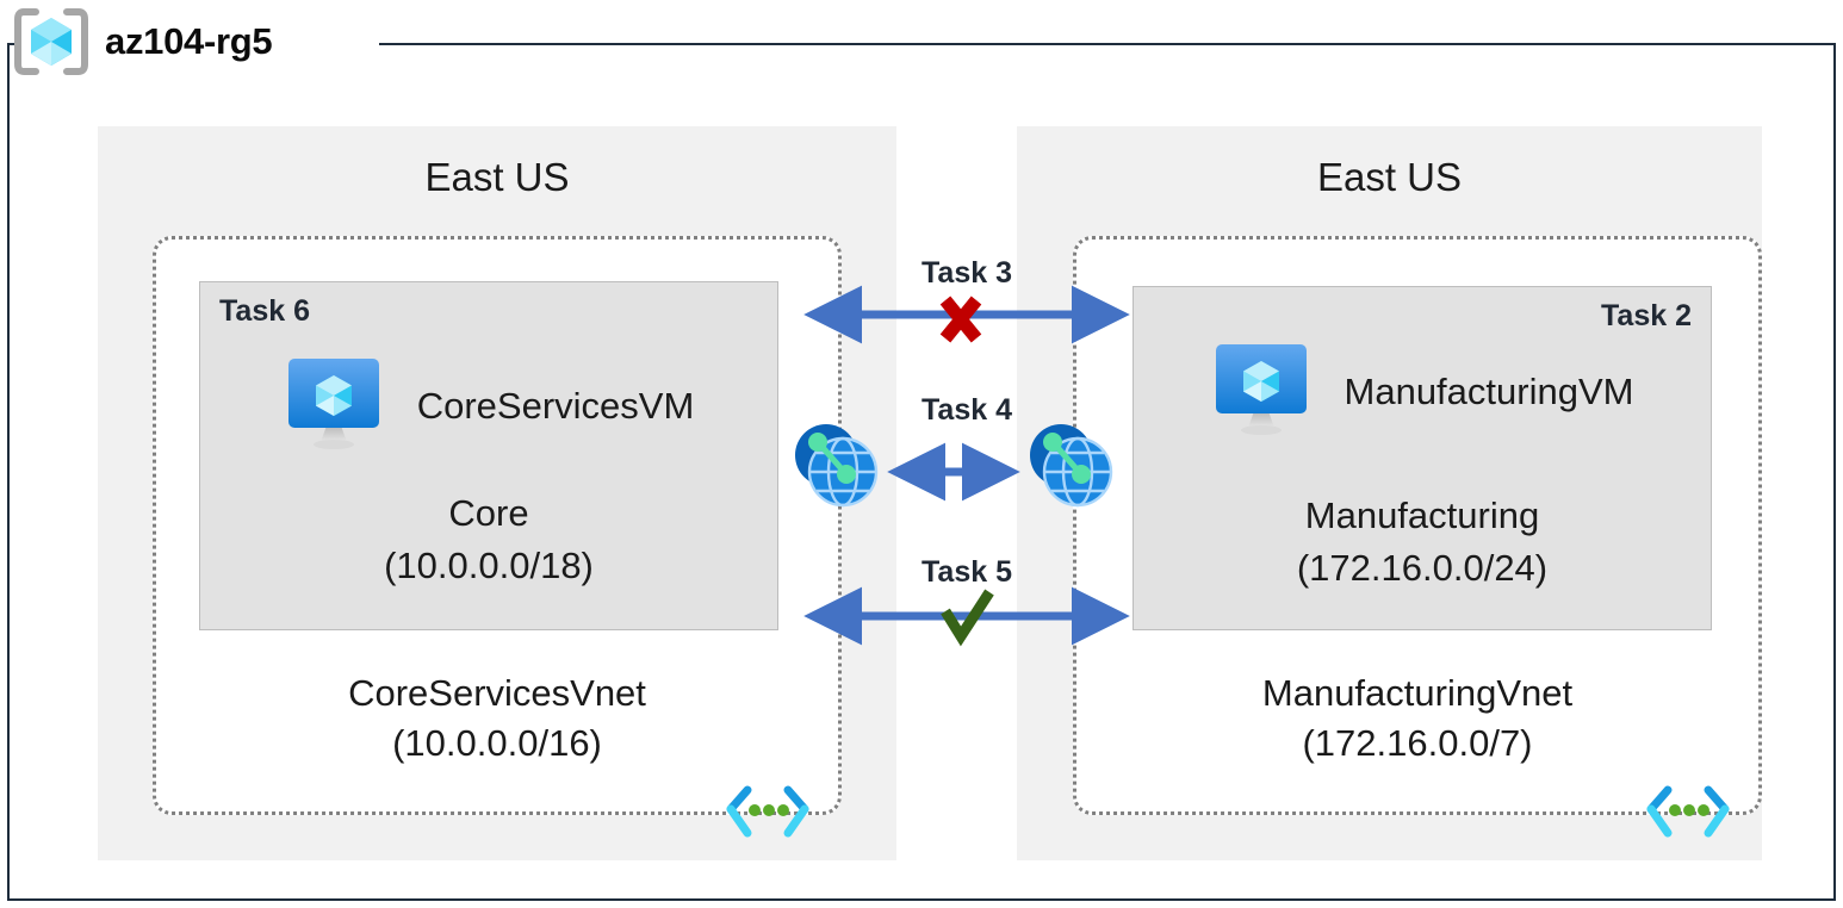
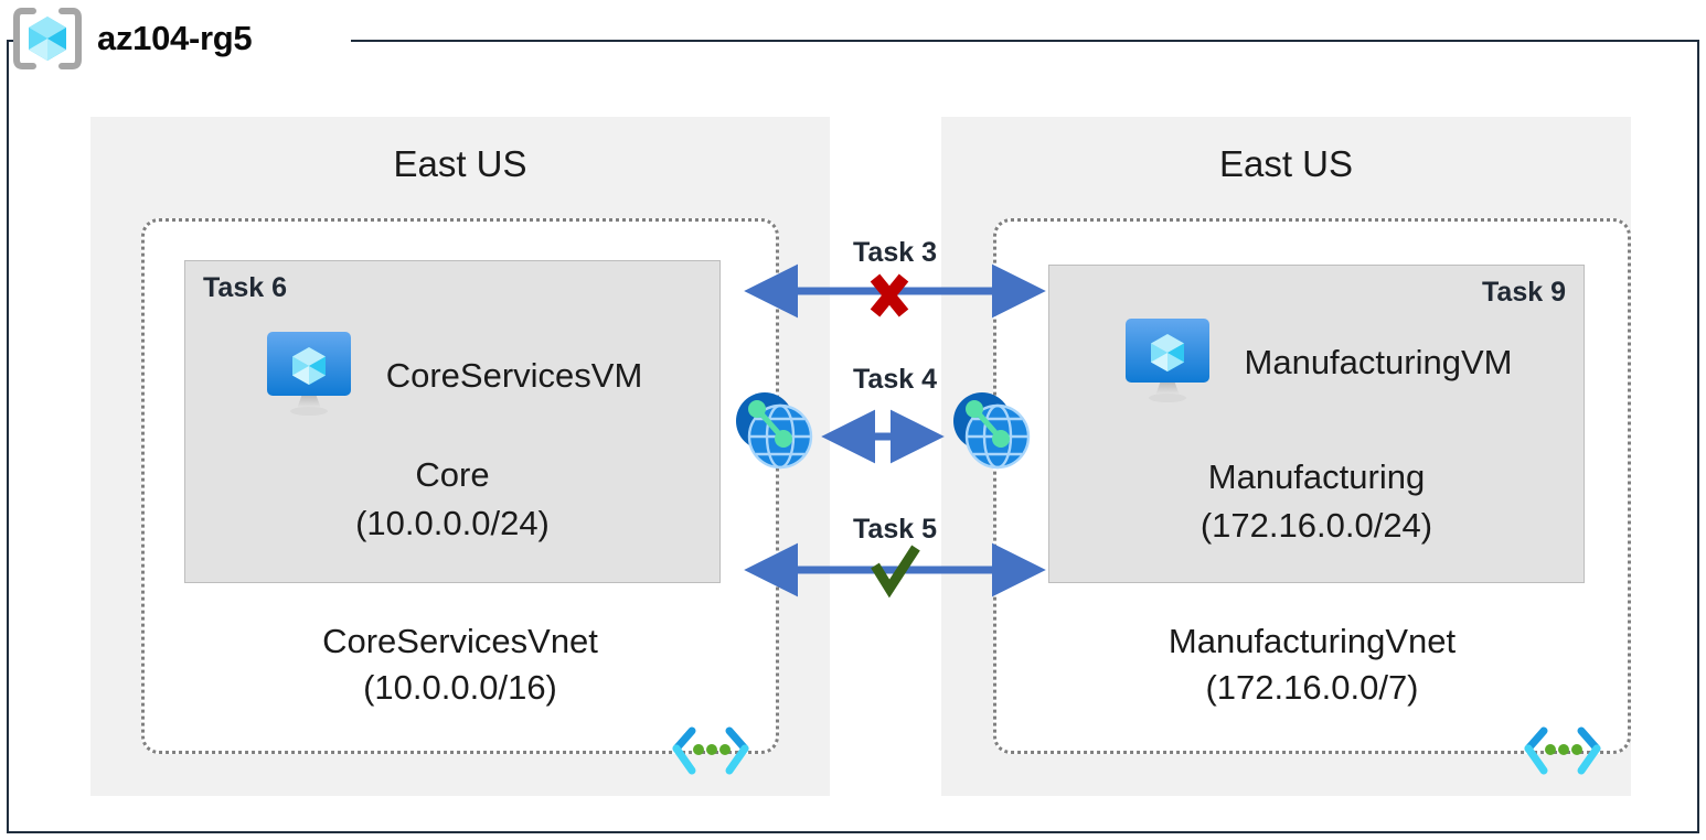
  az104-rg5
  East US
  East US
  CoreServicesVnet
  (10.0.0.0/16)
  ManufacturingVnet
  (172.16.0.0/7)
  Task 6
  CoreServicesVM
  Core
- (10.0.0.0/18)
+ (10.0.0.0/24)
- Task 2
+ Task 9
  ManufacturingVM
  Manufacturing
  (172.16.0.0/24)
  Task 3
  Task 4
  Task 5
